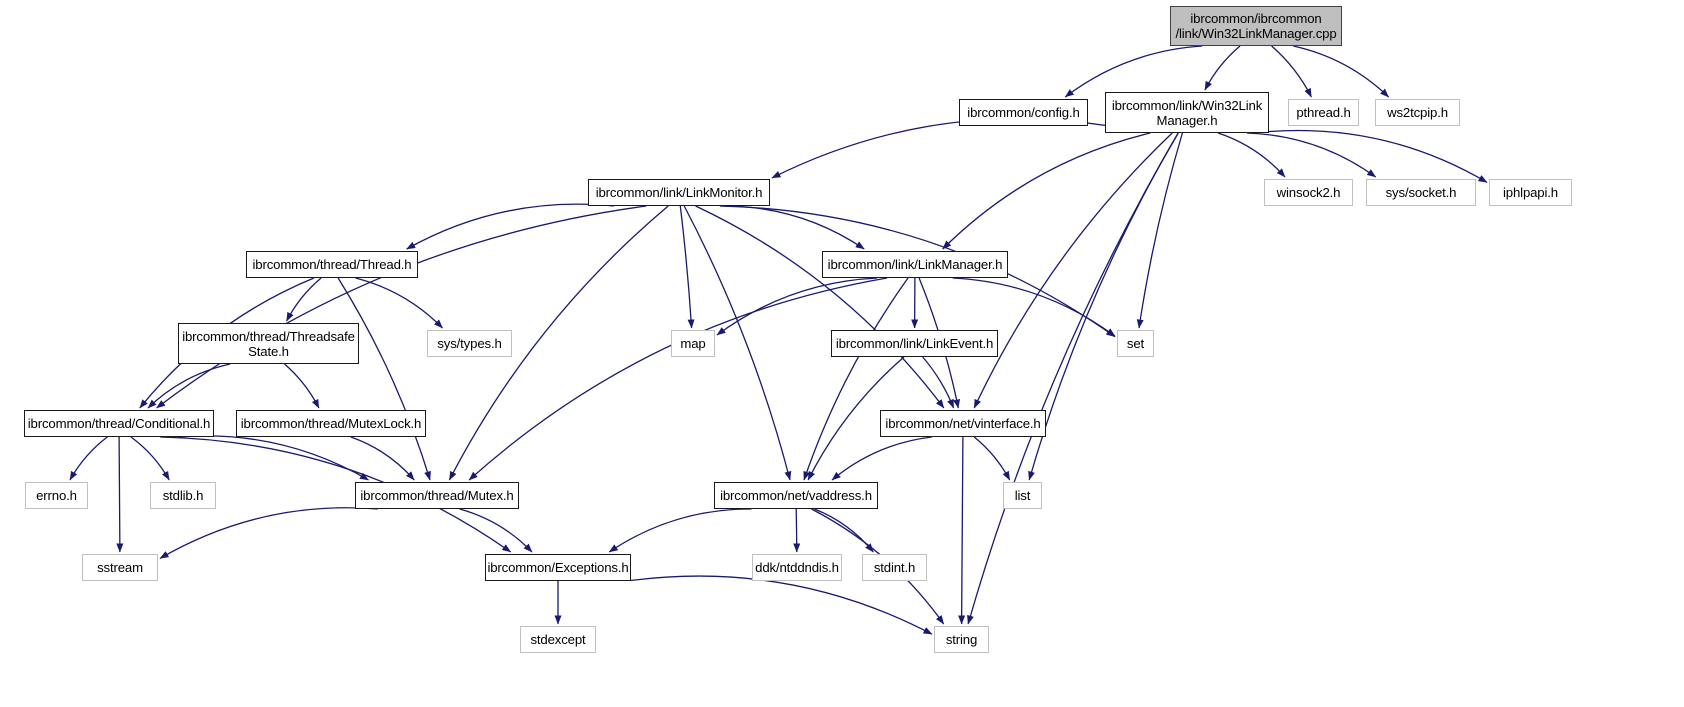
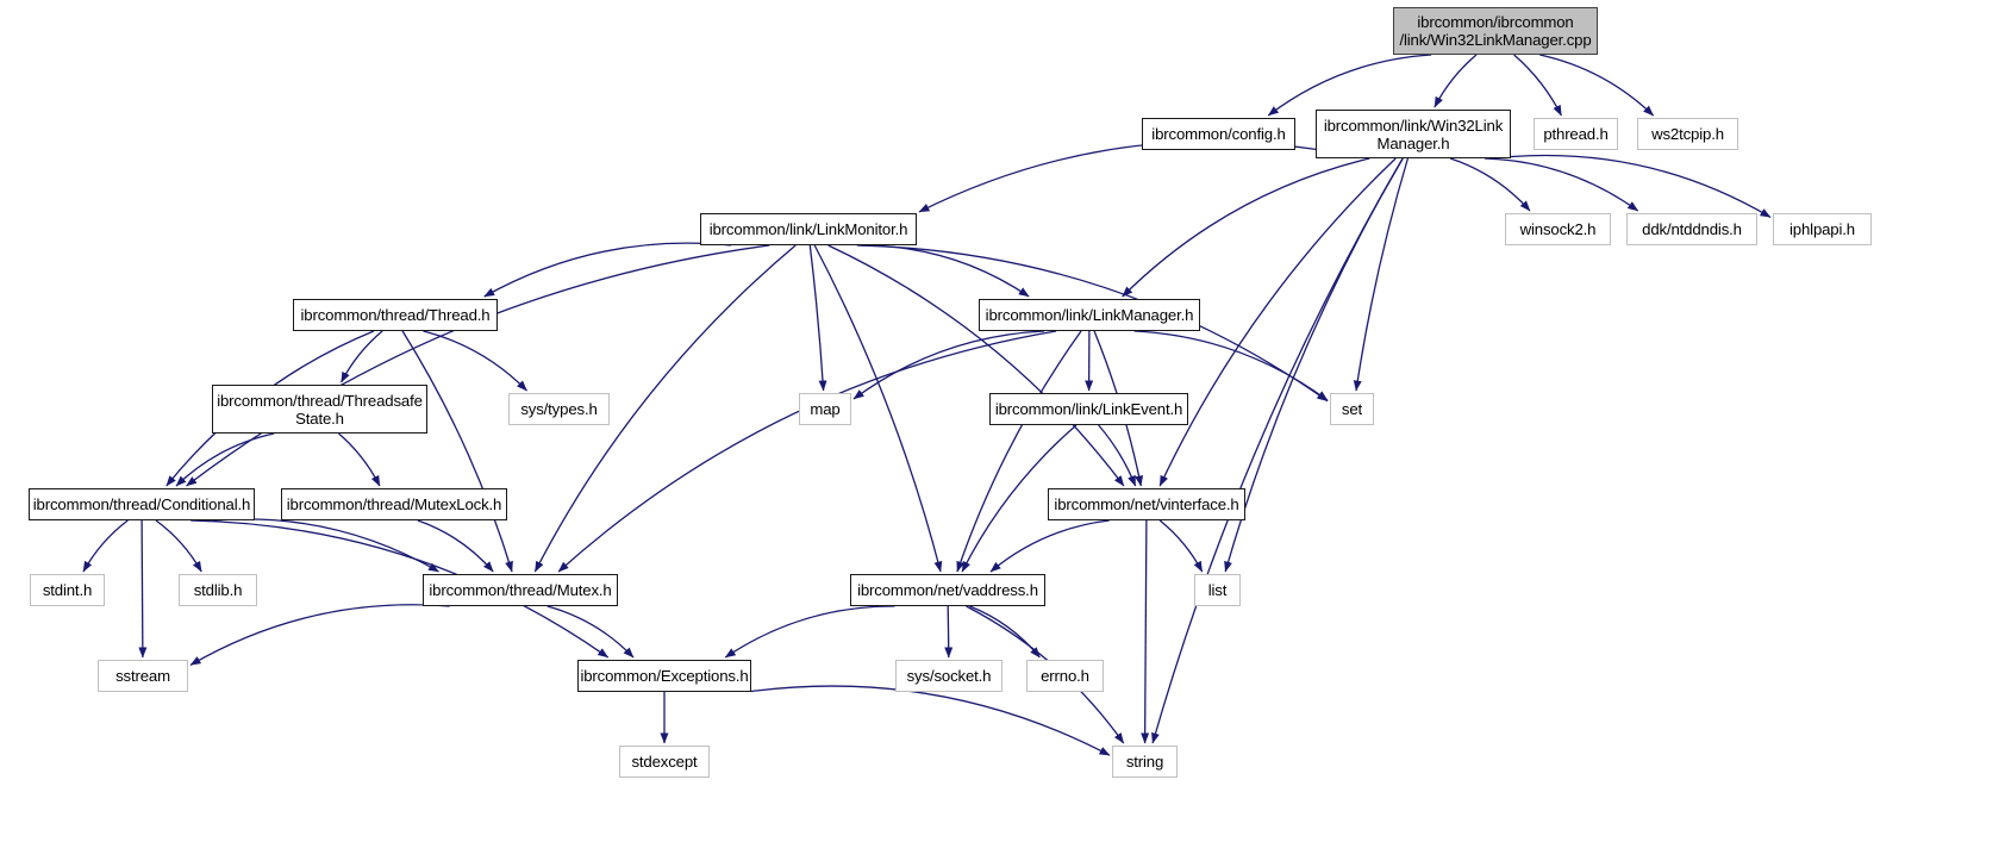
  ibrcommon/ibrcommon
  /link/Win32LinkManager.cpp
  ibrcommon/config.h
  ibrcommon/link/Win32Link
  Manager.h
  pthread.h
  ws2tcpip.h
  ibrcommon/link/LinkMonitor.h
  winsock2.h
- sys/socket.h
+ ddk/ntddndis.h
  iphlpapi.h
  ibrcommon/thread/Thread.h
  ibrcommon/link/LinkManager.h
  ibrcommon/thread/Threadsafe
  State.h
  sys/types.h
  map
  ibrcommon/link/LinkEvent.h
  set
  ibrcommon/thread/Conditional.h
  ibrcommon/thread/MutexLock.h
  ibrcommon/net/vinterface.h
- errno.h
+ stdint.h
  stdlib.h
  ibrcommon/thread/Mutex.h
  ibrcommon/net/vaddress.h
  list
  sstream
  ibrcommon/Exceptions.h
- ddk/ntddndis.h
+ sys/socket.h
- stdint.h
+ errno.h
  stdexcept
  string
